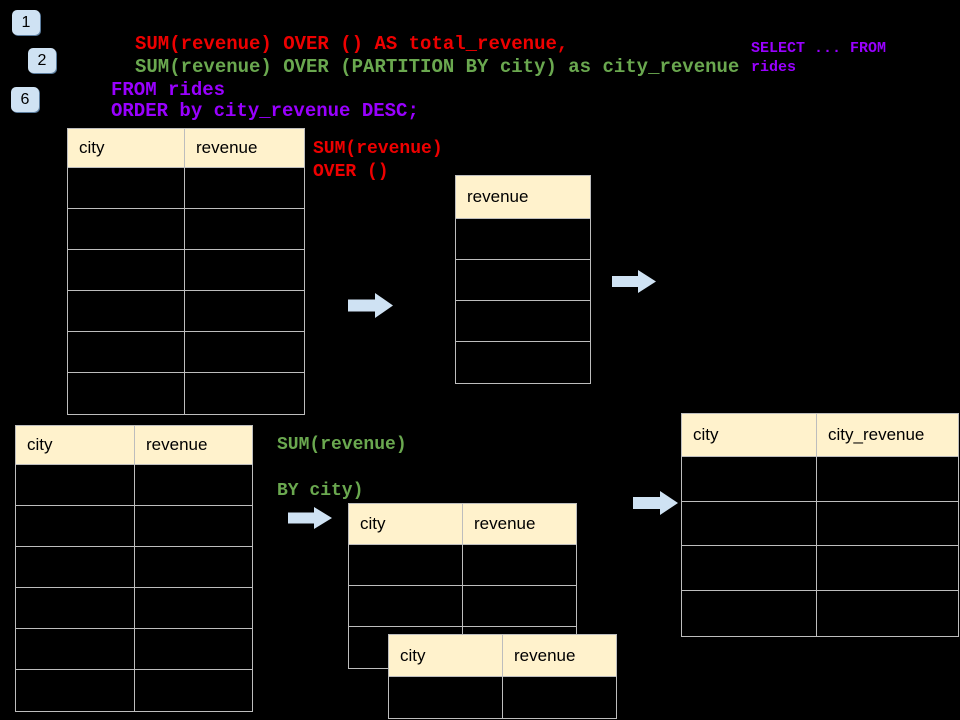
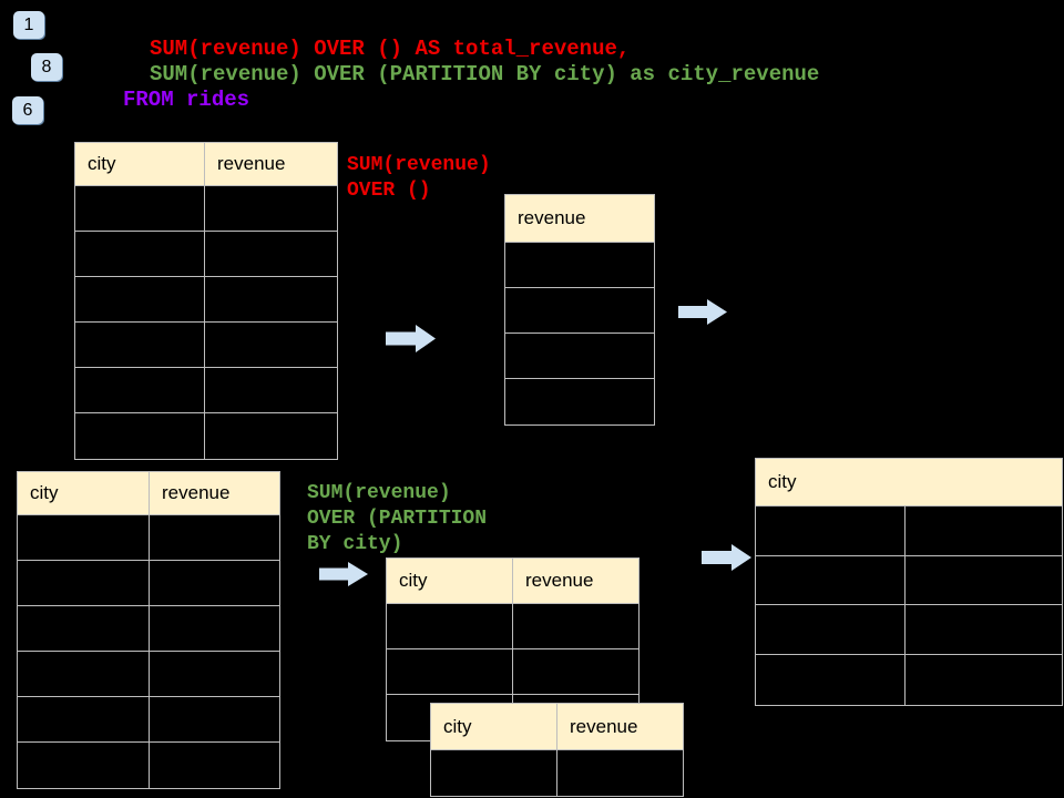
  1
- 2
+ 8
  6
  SUM(revenue) OVER () AS total_revenue,
  SUM(revenue) OVER (PARTITION BY city) as city_revenue
  FROM rides
- ORDER by city_revenue DESC;
- SELECT ... FROM
- rides
  SUM(revenue)
  OVER ()
  SUM(revenue)
+ OVER (PARTITION
  BY city)
  city
  revenue
  revenue
  city
  revenue
  city
  revenue
  city
  revenue
  city
- city_revenue
